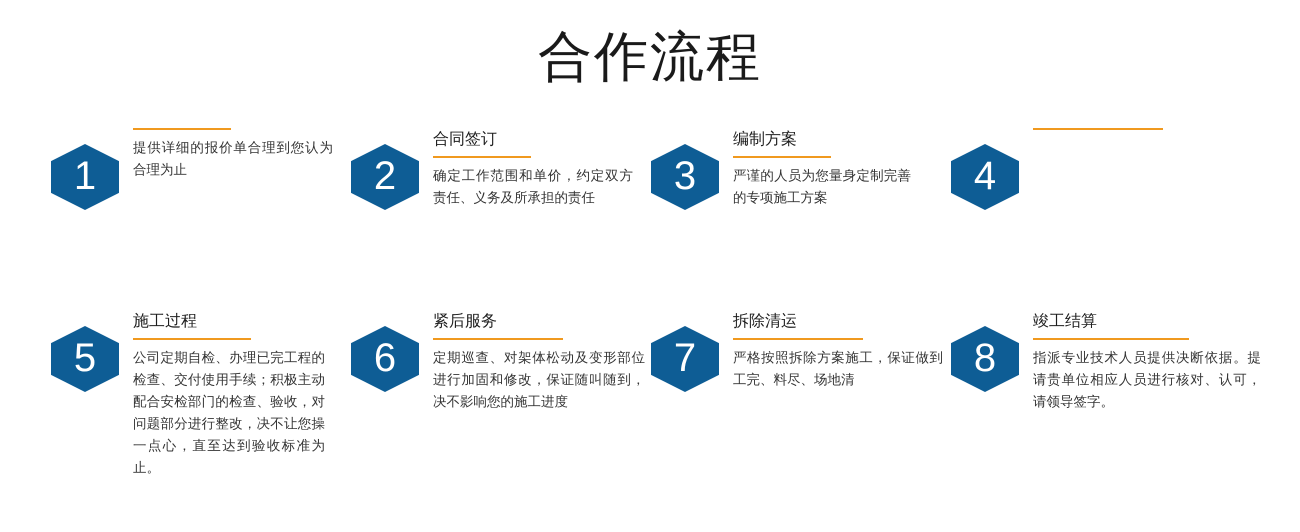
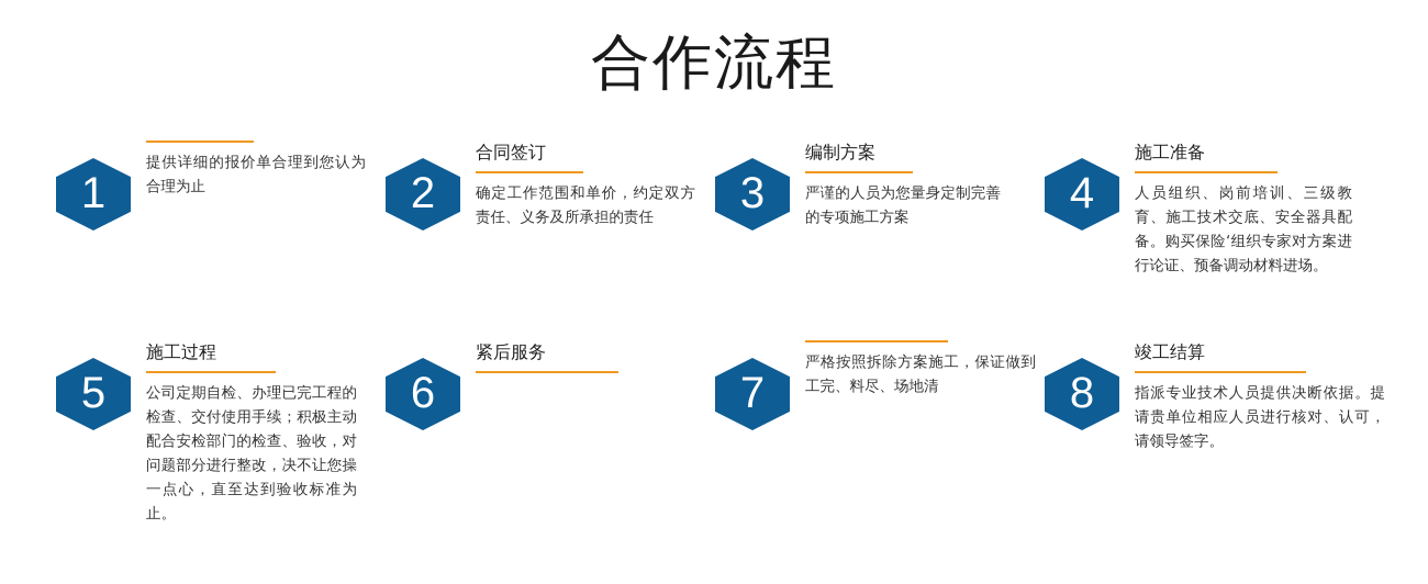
  合作流程
  1
  提供详细的报价单合理到您认为合理为止
  2
  合同签订
  确定工作范围和单价，约定双方责任、义务及所承担的责任
  3
  编制方案
  严谨的人员为您量身定制完善的专项施工方案
  4
+ 施工准备
+ 人员组织、岗前培训、三级教育、施工技术交底、安全器具配备。购买保险‘组织专家对方案进行论证、预备调动材料进场。
  5
  施工过程
  公司定期自检、办理已完工程的检查、交付使用手续；积极主动配合安检部门的检查、验收，对问题部分进行整改，决不让您操一点心，直至达到验收标准为止。
  6
  紧后服务
- 定期巡查、对架体松动及变形部位进行加固和修改，保证随叫随到，决不影响您的施工进度
  7
- 拆除清运
  严格按照拆除方案施工，保证做到工完、料尽、场地清
  8
  竣工结算
  指派专业技术人员提供决断依据。提请贵单位相应人员进行核对、认可，请领导签字。
